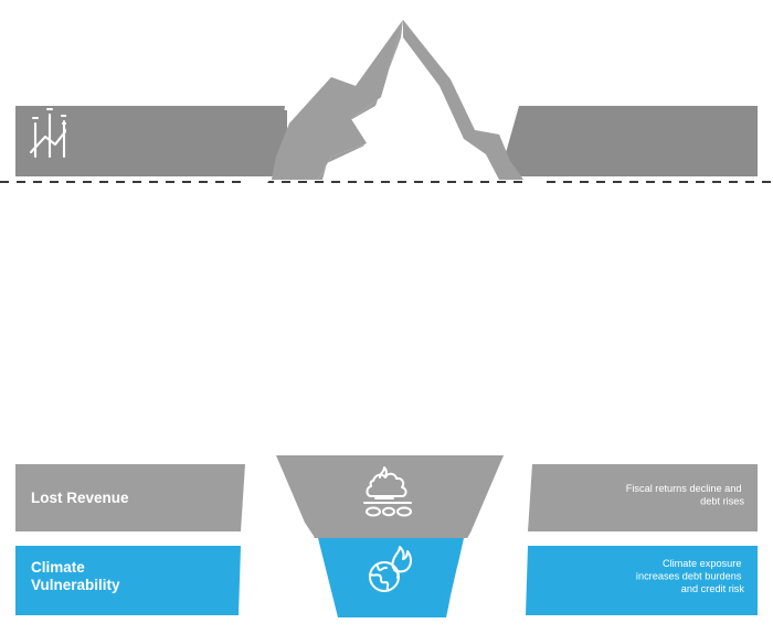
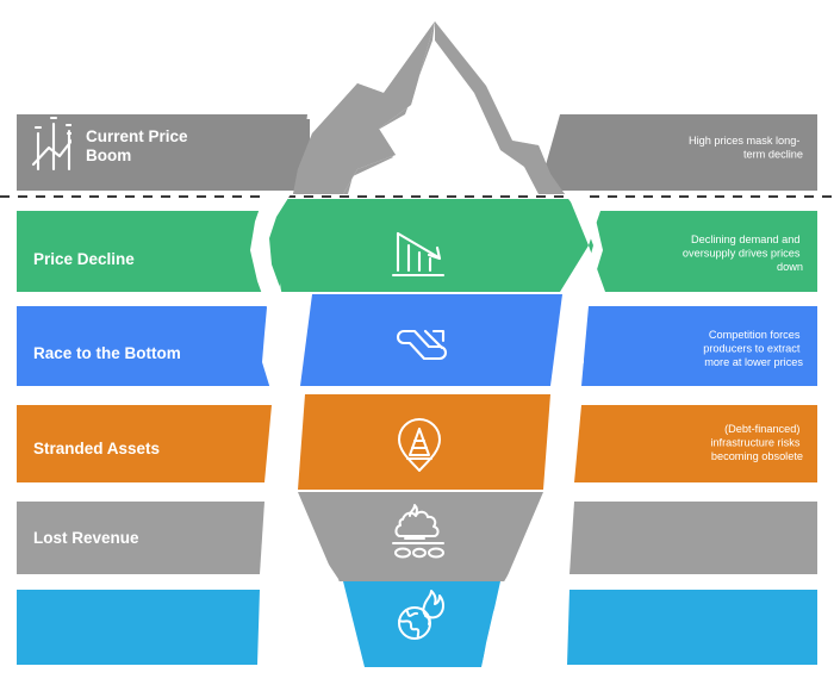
+ High prices mask long- term decline
+ Current Price Boom
+ Price Decline
+ Declining demand and oversupply drives prices down
+ Race to the Bottom
+ Competition forces producers to extract more at lower prices
+ Stranded Assets
+ (Debt-financed) infrastructure risks becoming obsolete
  Lost Revenue
- Fiscal returns decline and debt rises
- Climate Vulnerability
- Climate exposure increases debt burdens and credit risk
